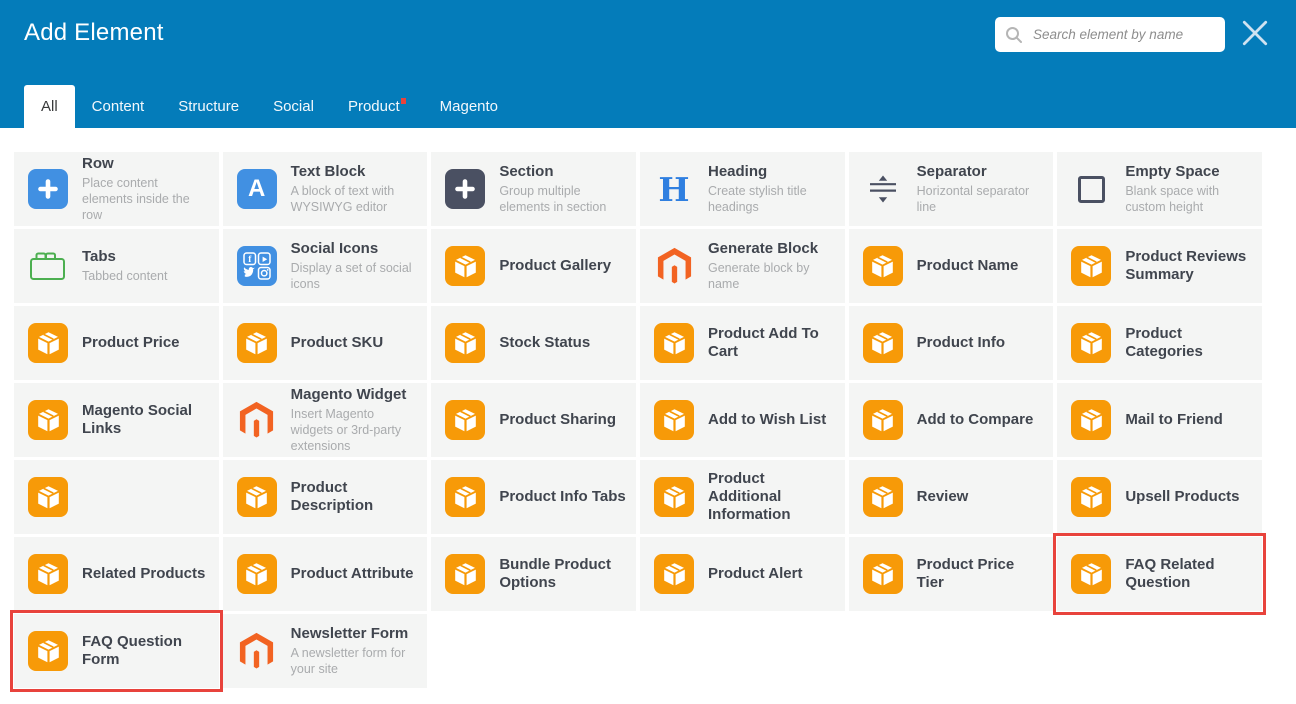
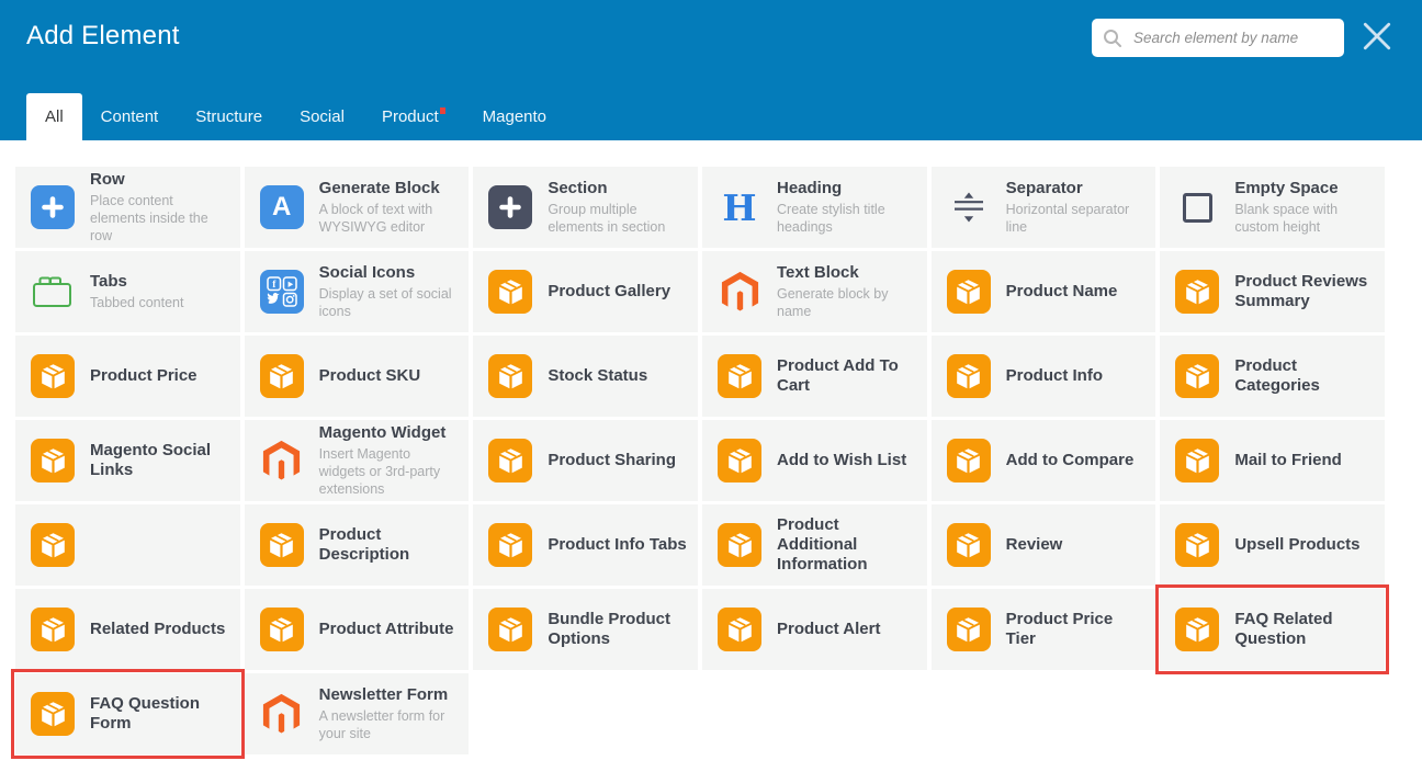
  Add Element
  Search element by name
  All
  Content
  Structure
  Social
  Product
  Magento
  Row
  Place content elements inside the row
  A
- Text Block
+ Generate Block
  A block of text with WYSIWYG editor
  Section
  Group multiple elements in section
  H
  Heading
  Create stylish title headings
  Separator
  Horizontal separator line
  Empty Space
  Blank space with custom height
  Tabs
  Tabbed content
  f
  Social Icons
  Display a set of social icons
  Product Gallery
- Generate Block
+ Text Block
  Generate block by name
  Product Name
  Product Reviews Summary
  Product Price
  Product SKU
  Stock Status
  Product Add To Cart
  Product Info
  Product Categories
  Magento Social Links
  Magento Widget
  Insert Magento widgets or 3rd-party extensions
  Product Sharing
  Add to Wish List
  Add to Compare
  Mail to Friend
  Product Description
  Product Info Tabs
  Product Additional Information
  Review
  Upsell Products
  Related Products
  Product Attribute
  Bundle Product Options
  Product Alert
  Product Price Tier
  FAQ Related Question
  FAQ Question Form
  Newsletter Form
  A newsletter form for your site
